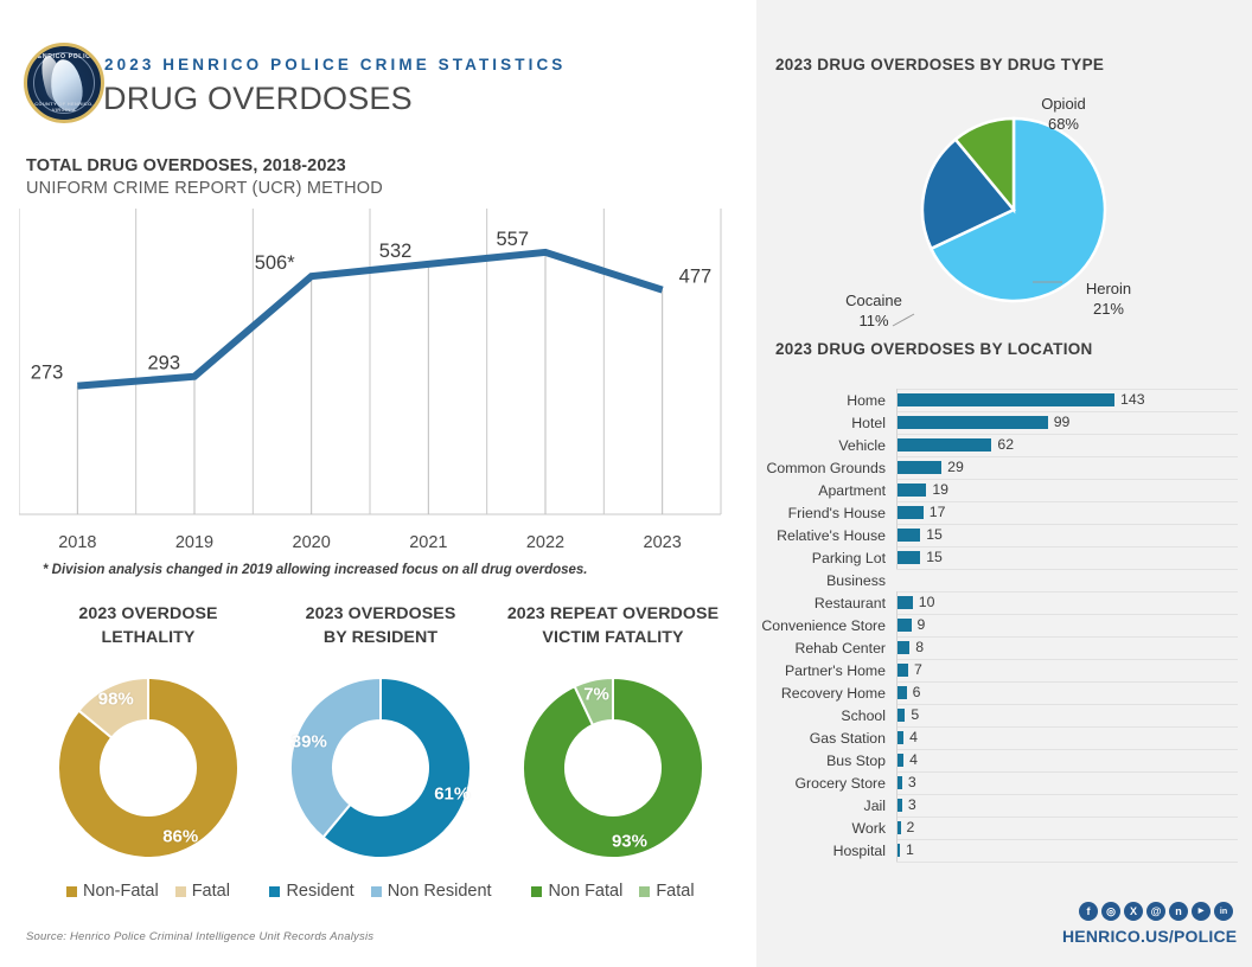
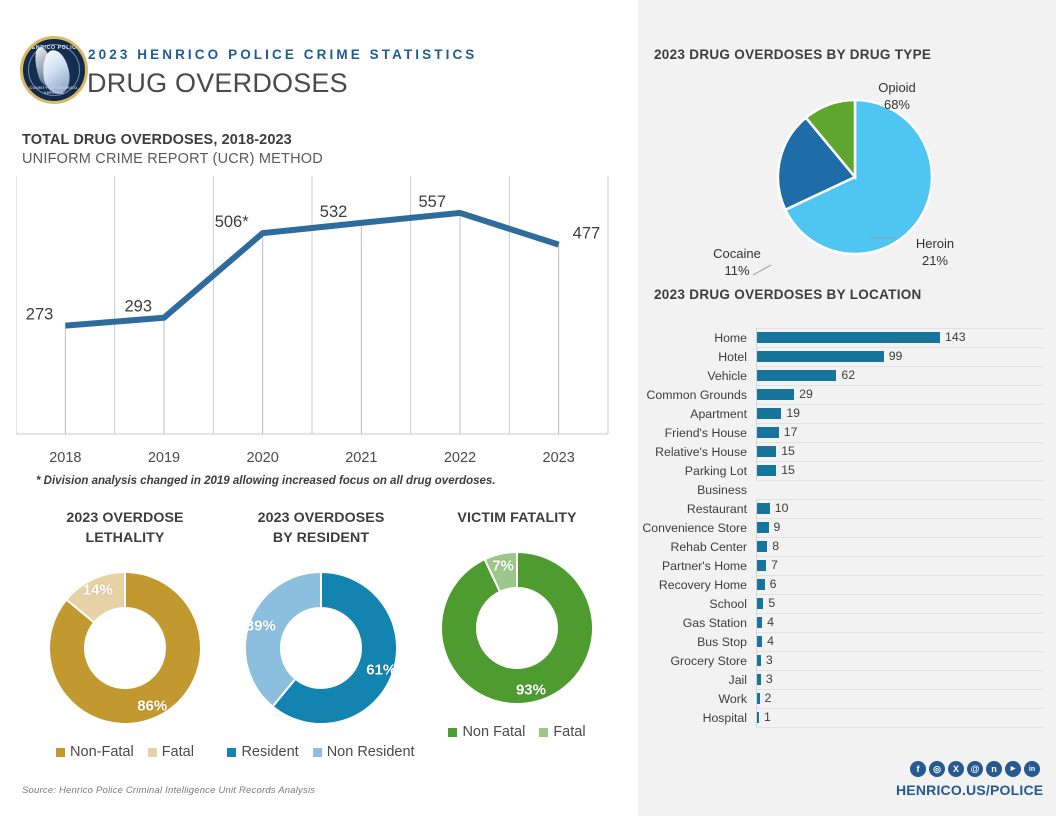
  2023 HENRICO POLICE CRIME STATISTICS
  DRUG OVERDOSES
  TOTAL DRUG OVERDOSES, 2018-2023
  UNIFORM CRIME REPORT (UCR) METHOD
  273
  293
  506*
  532
  557
  477
  2018
  2019
  2020
  2021
  2022
  2023
  * Division analysis changed in 2019 allowing increased focus on all drug overdoses.
  2023 OVERDOSE
  LETHALITY
  86%
- 98%
+ 14%
  Non-Fatal
  Fatal
  2023 OVERDOSES
  BY RESIDENT
  61%
  39%
  Resident
  Non Resident
- 2023 REPEAT OVERDOSE
  VICTIM FATALITY
  93%
  7%
  Non Fatal
  Fatal
  Source: Henrico Police Criminal Intelligence Unit Records Analysis
  2023 DRUG OVERDOSES BY DRUG TYPE
  Opioid
  68%
  Heroin
  21%
  Cocaine
  11%
  2023 DRUG OVERDOSES BY LOCATION
  Home
  143
  Hotel
  99
  Vehicle
  62
  Common Grounds
  29
  Apartment
  19
  Friend's House
  17
  Relative's House
  15
  Parking Lot
  15
  Business
  Restaurant
  10
  Convenience Store
  9
  Rehab Center
  8
  Partner's Home
  7
  Recovery Home
  6
  School
  5
  Gas Station
  4
  Bus Stop
  4
  Grocery Store
  3
  Jail
  3
  Work
  2
  Hospital
  1
  f
  ◎
  X
  @
  n
  HENRICO.US/POLICE
